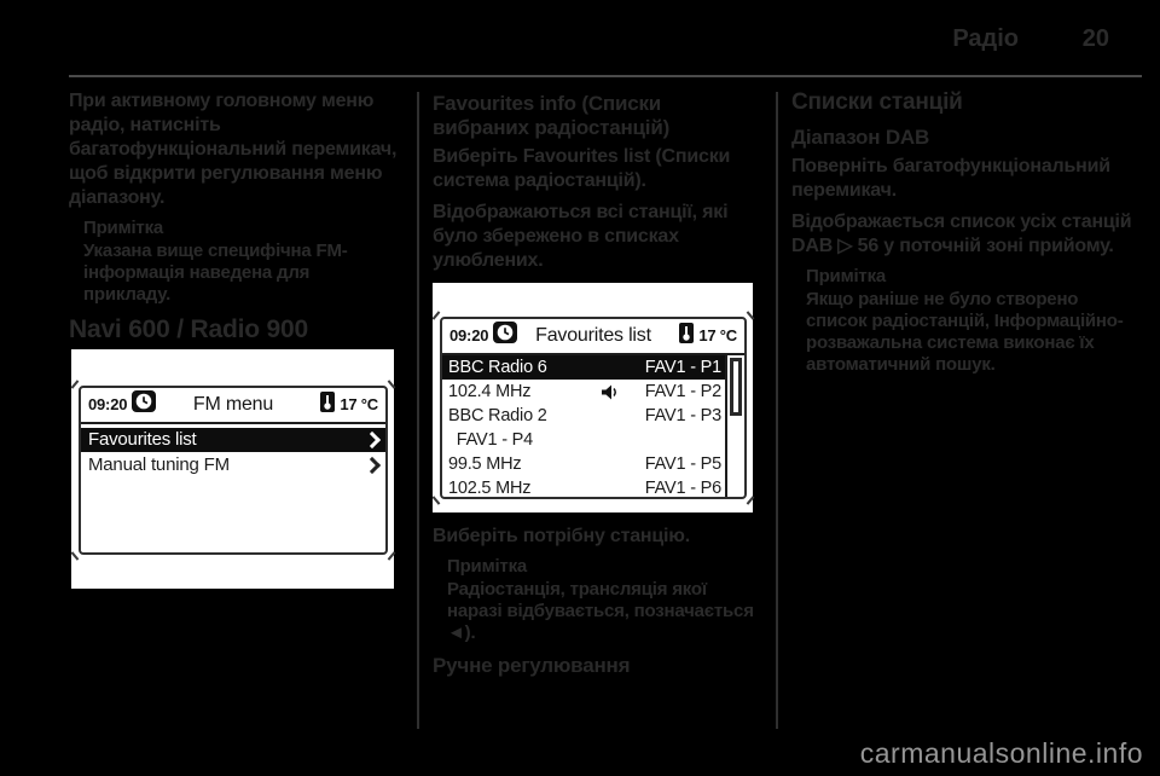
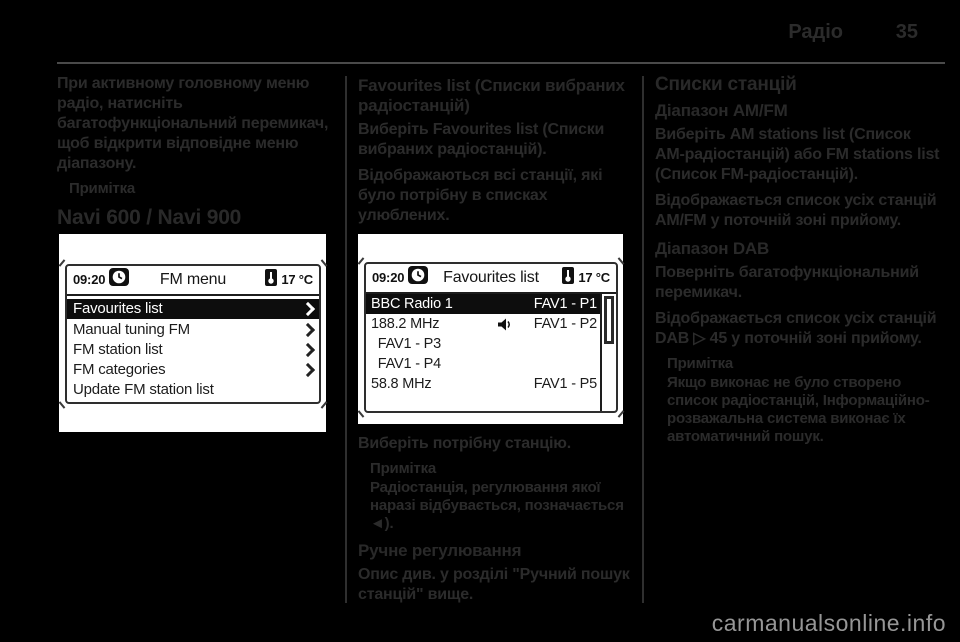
  Радіо
- 20
+ 35
- При активному головному меню радіо, натисніть багатофункціональний перемикач, щоб відкрити регулювання меню діапазону.
+ При активному головному меню радіо, натисніть багатофункціональний перемикач, щоб відкрити відповідне меню діапазону.
  Примітка
- Указана вище специфічна FM-інформація наведена для прикладу.
- Navi 600 / Radio 900
+ Navi 600 / Navi 900
  FM menu
  09:20
  17 °C
  Favourites list
  Manual tuning FM
+ FM station list
+ FM categories
+ Update FM station list
- Favourites info (Списки вибраних радіостанцій)
+ Favourites list (Списки вибраних радіостанцій)
- Виберіть Favourites list (Списки система радіостанцій).
+ Виберіть Favourites list (Списки вибраних радіостанцій).
- Відображаються всі станції, які було збережено в списках улюблених.
+ Відображаються всі станції, які було потрібну в списках улюблених.
  Favourites list
  09:20
  17 °C
- BBC Radio 6
+ BBC Radio 1
  FAV1 - P1
- 102.4 MHz
+ 188.2 MHz
  FAV1 - P2
- BBC Radio 2
  FAV1 - P3
  FAV1 - P4
- 99.5 MHz
+ 58.8 MHz
  FAV1 - P5
- 102.5 MHz
- FAV1 - P6
  Виберіть потрібну станцію.
  Примітка
- Радіостанція, трансляція якої наразі відбувається, позначається ◄).
+ Радіостанція, регулювання якої наразі відбувається, позначається ◄).
  Ручне регулювання
+ Опис див. у розділі "Ручний пошук станцій" вище.
  Списки станцій
+ Діапазон AM/FM
+ Виберіть AM stations list (Список AM-радіостанцій) або FM stations list (Список FM-радіостанцій).
+ Відображається список усіх станцій AM/FM у поточній зоні прийому.
  Діапазон DAB
  Поверніть багатофункціональний перемикач.
- Відображається список усіх станцій DAB ▷ 56 у поточній зоні прийому.
+ Відображається список усіх станцій DAB ▷ 45 у поточній зоні прийому.
  Примітка
- Якщо раніше не було створено список радіостанцій, Інформаційно-розважальна система виконає їх автоматичний пошук.
+ Якщо виконає не було створено список радіостанцій, Інформаційно-розважальна система виконає їх автоматичний пошук.
  carmanualsonline.info
